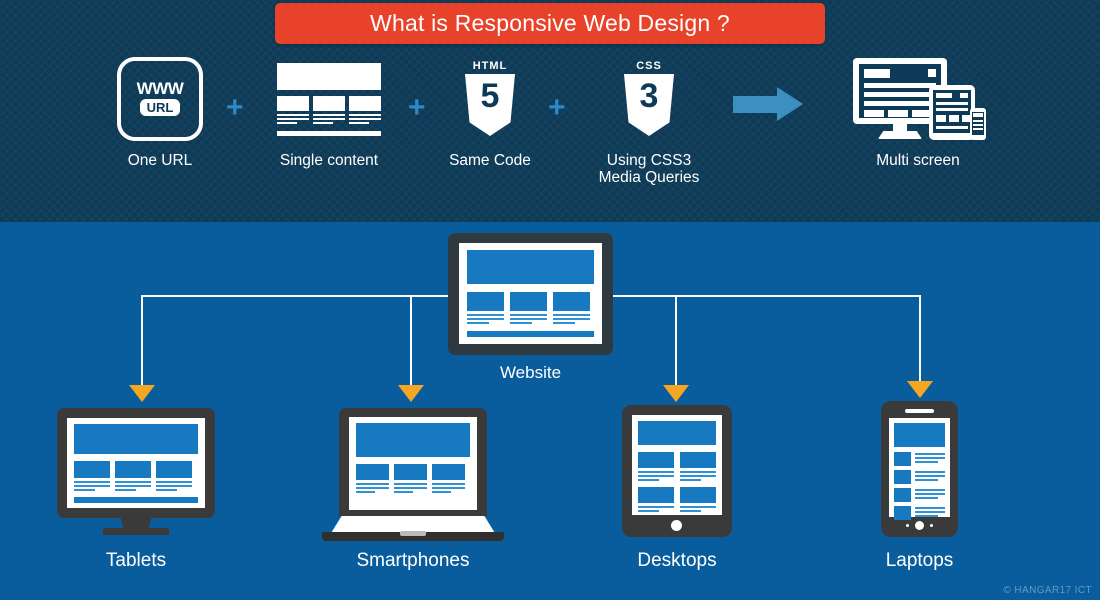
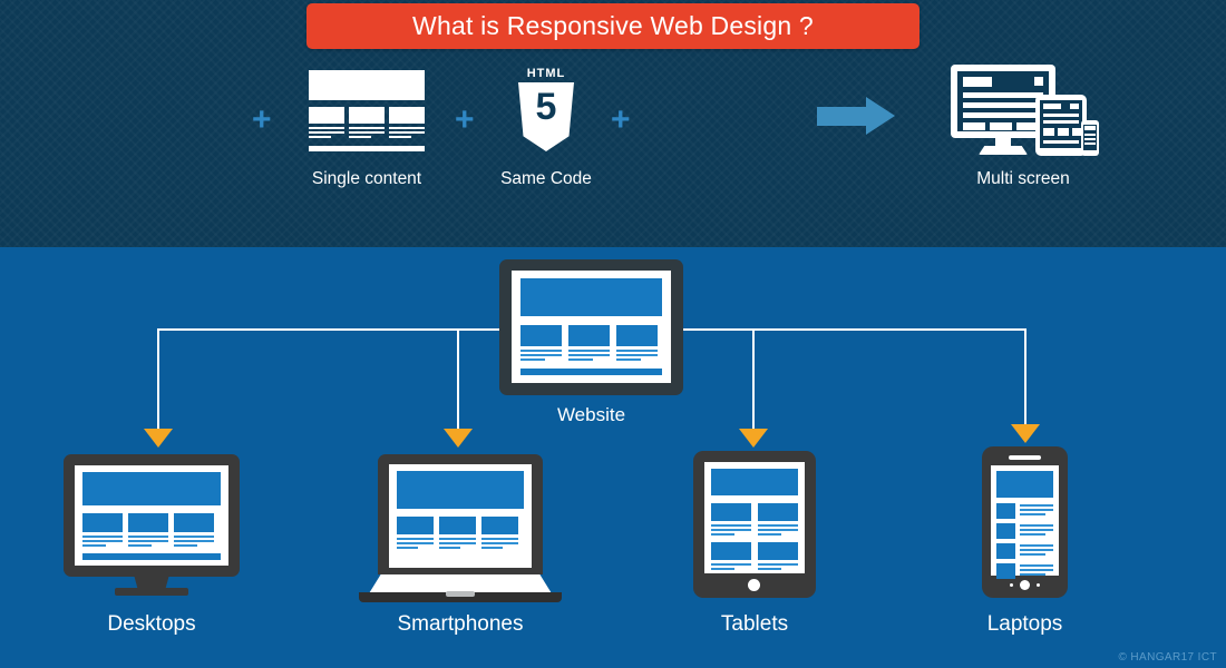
  What is Responsive Web Design ?
- WWW
- URL
- One URL
  +
  Single content
  +
  HTML
  5
  Same Code
  +
- CSS
- 3
- Using CSS3
- Media Queries
  Multi screen
  Website
- Tablets
+ Desktops
  Smartphones
- Desktops
+ Tablets
  Laptops
  © HANGAR17 ICT
